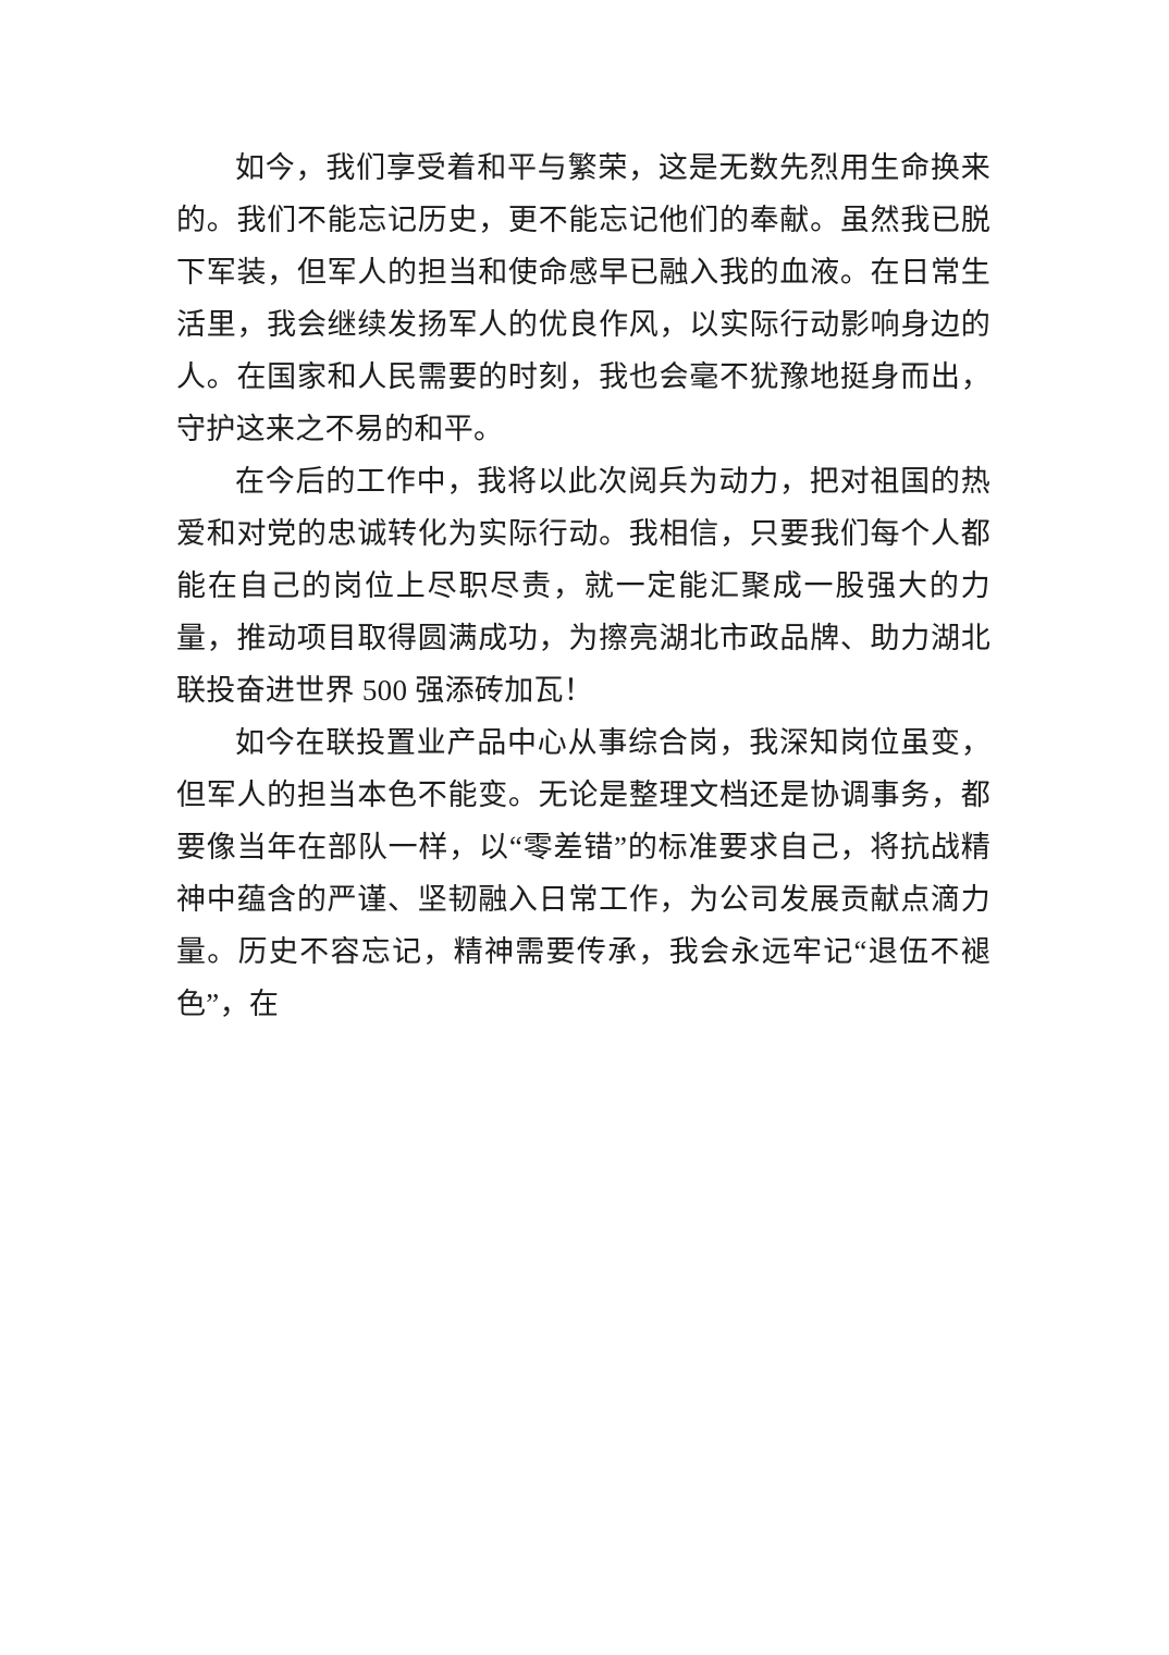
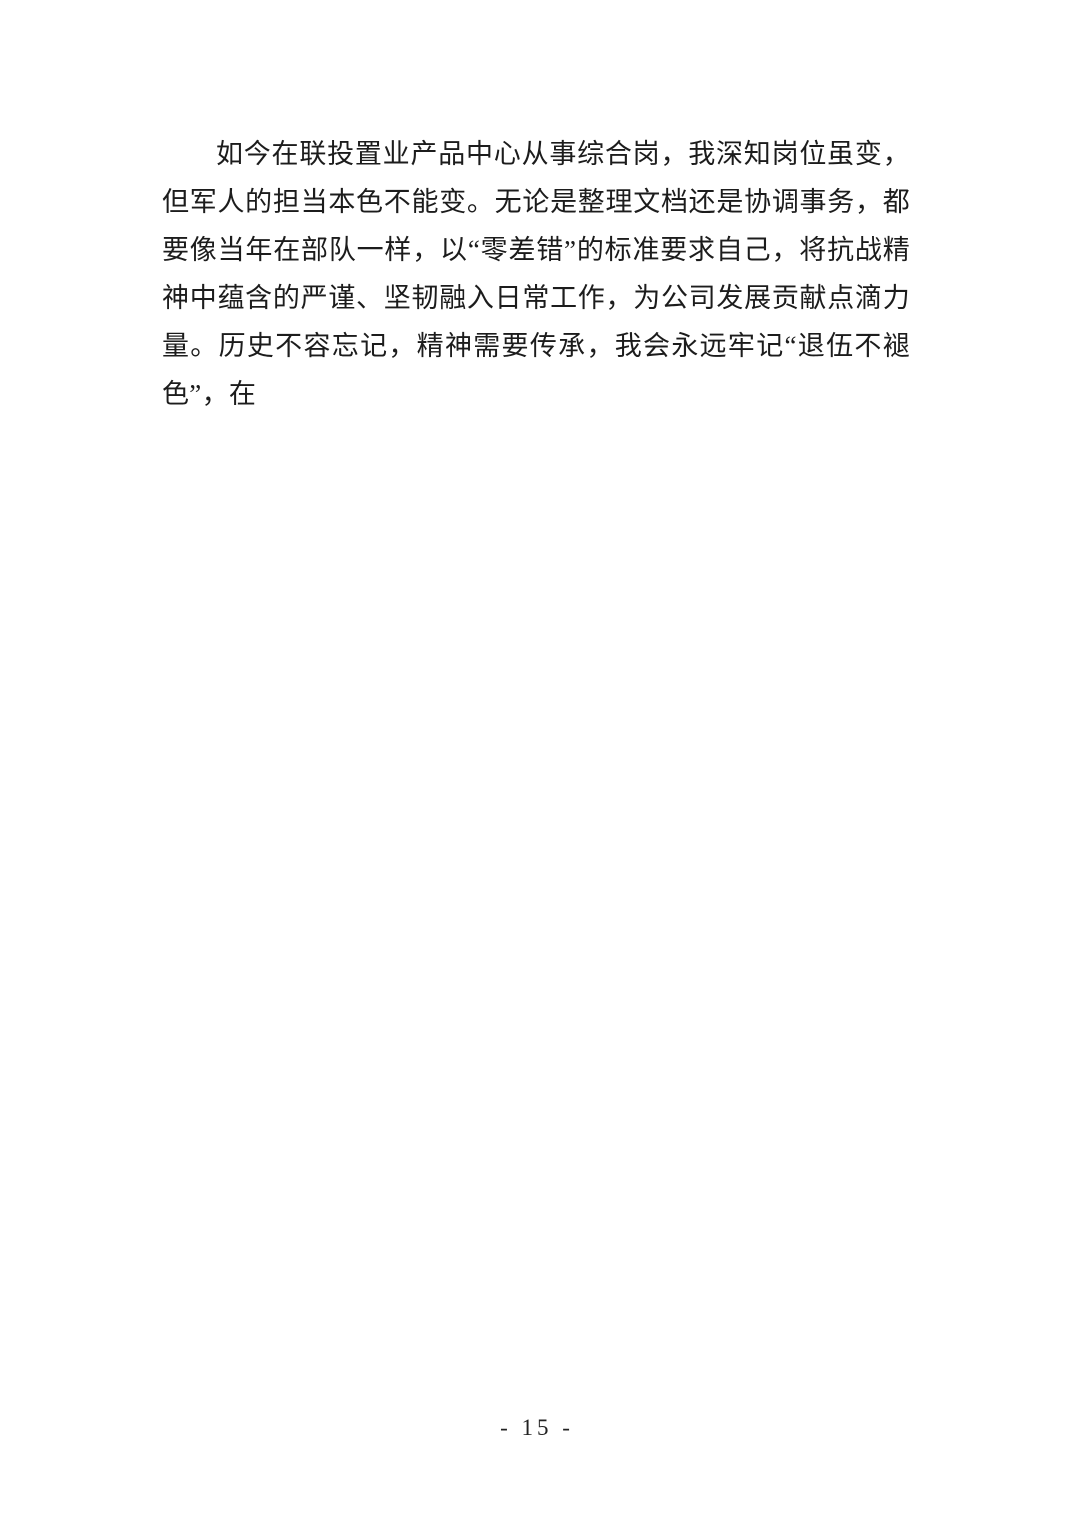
- 如今，我们享受着和平与繁荣，这是无数先烈用生命换来的。我们不能忘记历史，更不能忘记他们的奉献。虽然我已脱下军装，但军人的担当和使命感早已融入我的血液。在日常生活里，我会继续发扬军人的优良作风，以实际行动影响身边的人。在国家和人民需要的时刻，我也会毫不犹豫地挺身而出，守护这来之不易的和平。
- 在今后的工作中，我将以此次阅兵为动力，把对祖国的热爱和对党的忠诚转化为实际行动。我相信，只要我们每个人都能在自己的岗位上尽职尽责，就一定能汇聚成一股强大的力量，推动项目取得圆满成功，为擦亮湖北市政品牌、助力湖北联投奋进世界 500 强添砖加瓦！
  如今在联投置业产品中心从事综合岗，我深知岗位虽变，但军人的担当本色不能变。无论是整理文档还是协调事务，都要像当年在部队一样，以“零差错”的标准要求自己，将抗战精神中蕴含的严谨、坚韧融入日常工作，为公司发展贡献点滴力量。历史不容忘记，精神需要传承，我会永远牢记“退伍不褪色”，在
+ - 15 -
